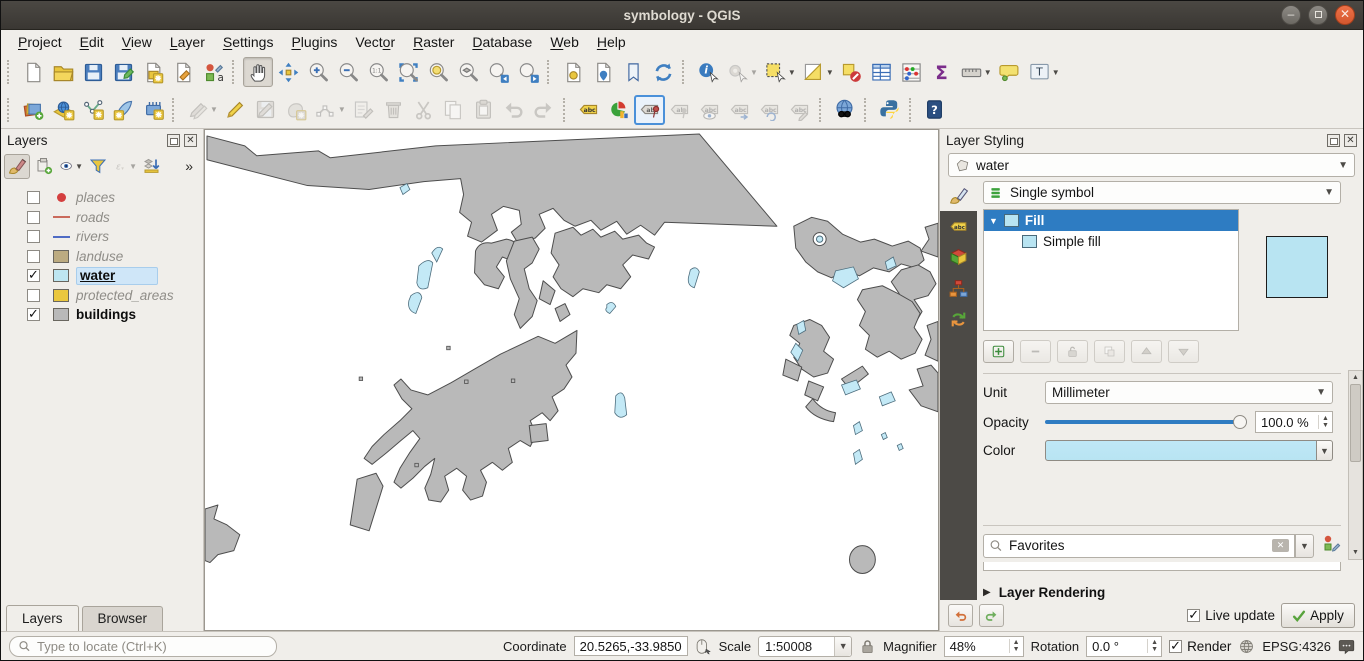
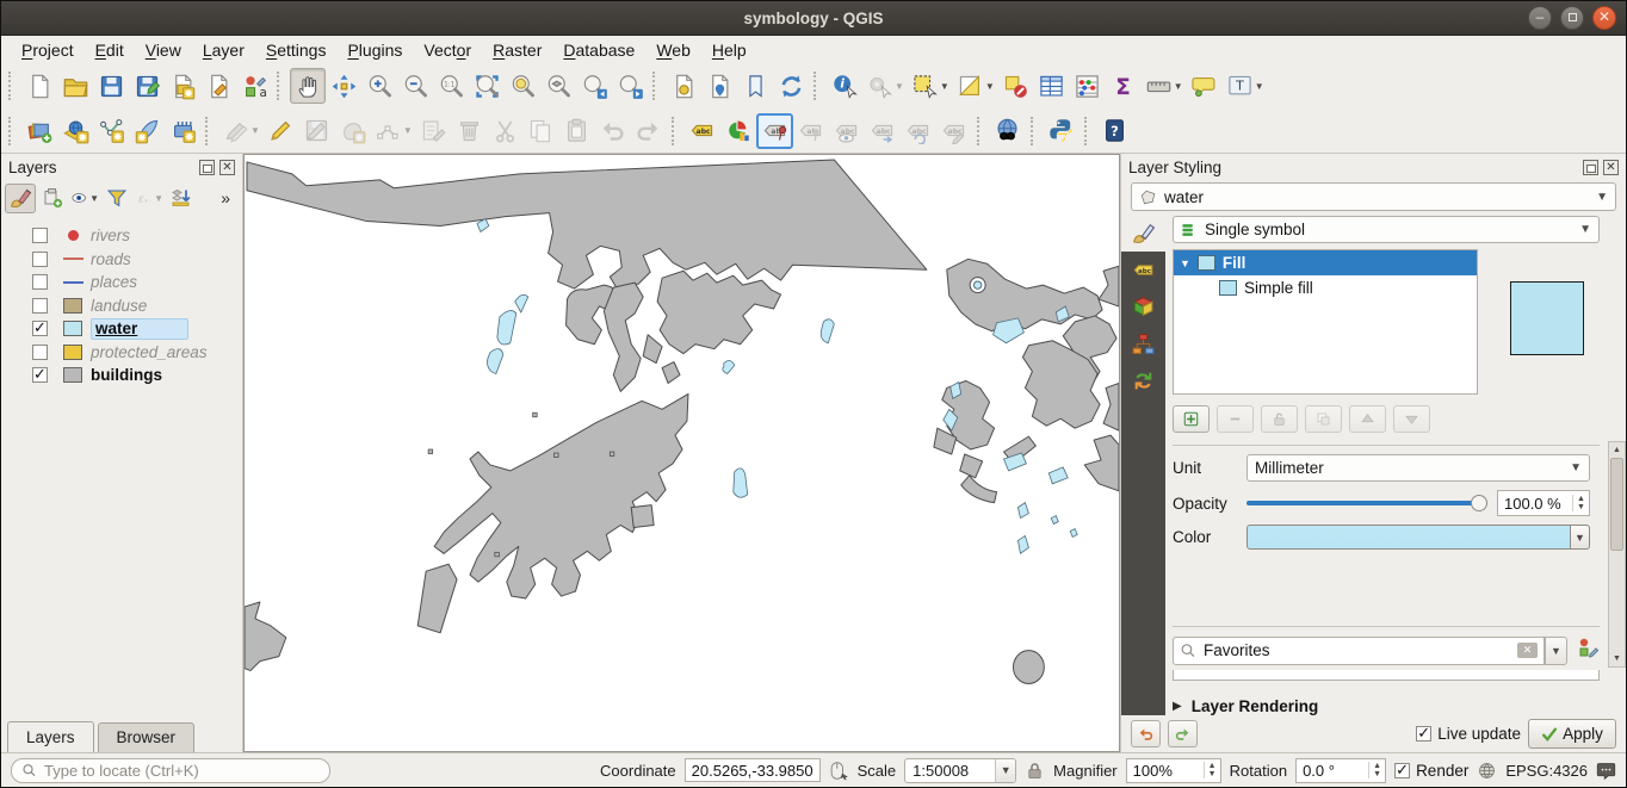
  symbology - QGIS
  –
  ✕
  Project
  Edit
  View
  Layer
  Settings
  Plugins
  Vector
  Raster
  Database
  Web
  Help
  a
  i
  ▼
  ▼
  ▼
  Σ
  ▼
  T
  ▼
  ▼
  ▼
  ?
  Layers
  ✕
  ▼
  ε
  ▼
  »
- places
+ rivers
  roads
- rivers
+ places
  landuse
  water
  protected_areas
  buildings
  Layers
  Browser
  Layer Styling
  ✕
  water
  ▼
  Single symbol
  ▼
  ▼
  Fill
  Simple fill
  Unit
  Millimeter
  ▼
  Opacity
  100.0 %
  Color
  ▼
  Favorites
  ✕
  ▼
  ▶
  Layer Rendering
  Live update
  Apply
  Type to locate (Ctrl+K)
  Coordinate
  20.5265,-33.9850
  Scale
  1:50008
  ▼
  Magnifier
- 48%
+ 100%
  Rotation
  0.0 °
  Render
  EPSG:4326
